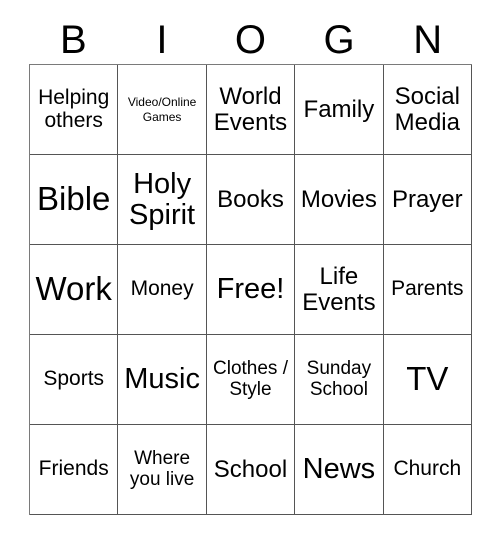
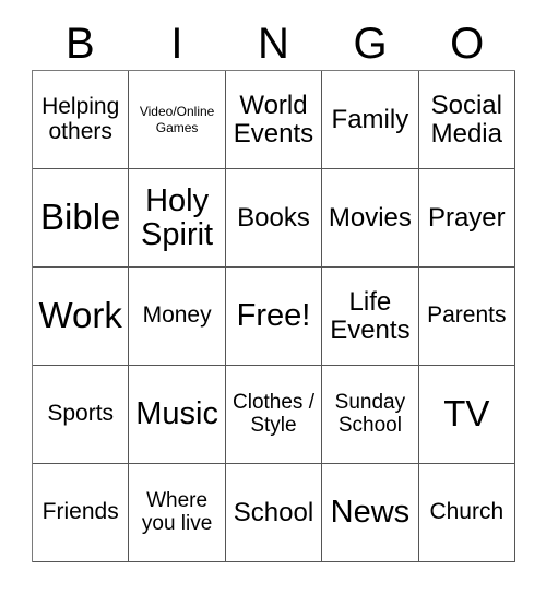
  B
  I
- O
+ N
  G
- N
+ O
  Helping others
  Video/Online Games
  World Events
  Family
  Social Media
  Bible
  Holy Spirit
  Books
  Movies
  Prayer
  Work
  Money
  Free!
  Life Events
  Parents
  Sports
  Music
  Clothes / Style
  Sunday School
  TV
  Friends
  Where you live
  School
  News
  Church
